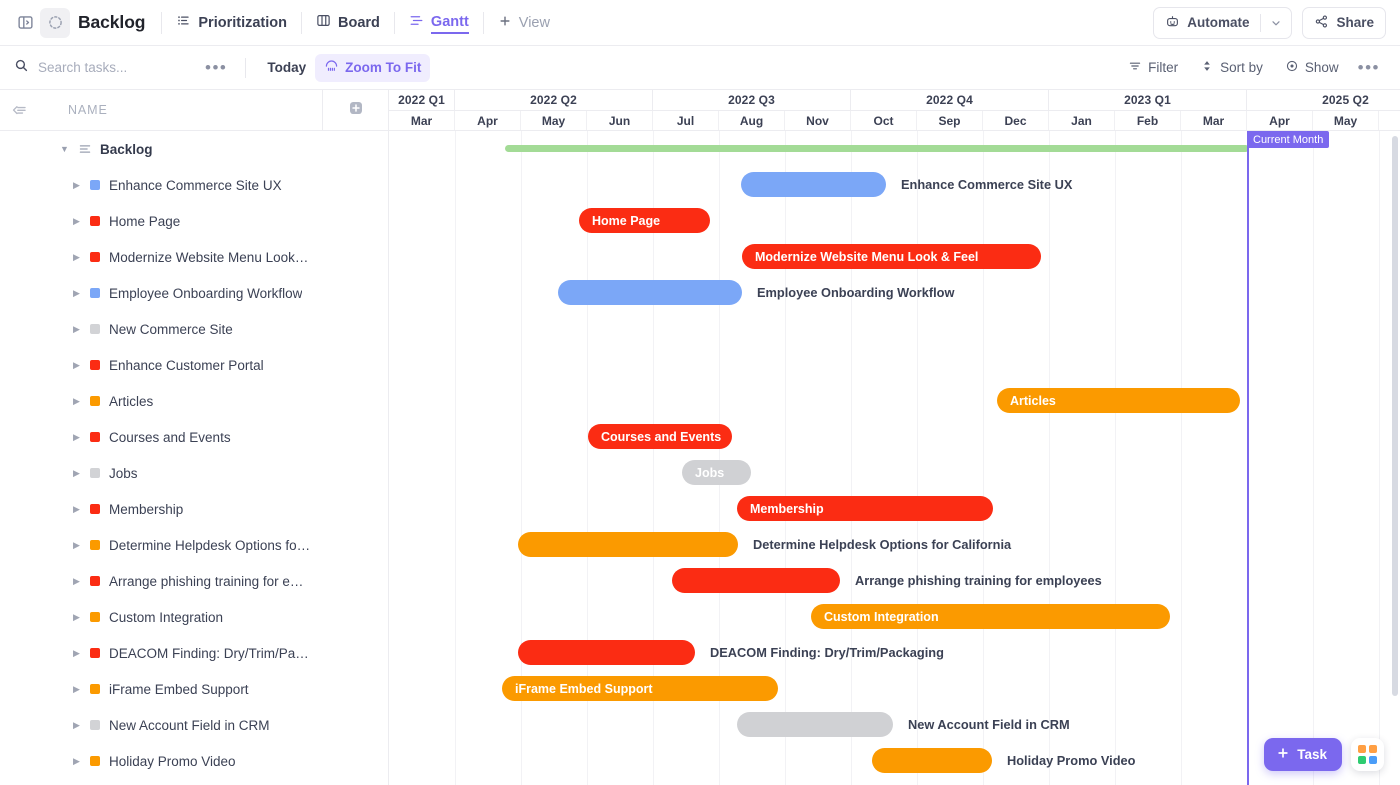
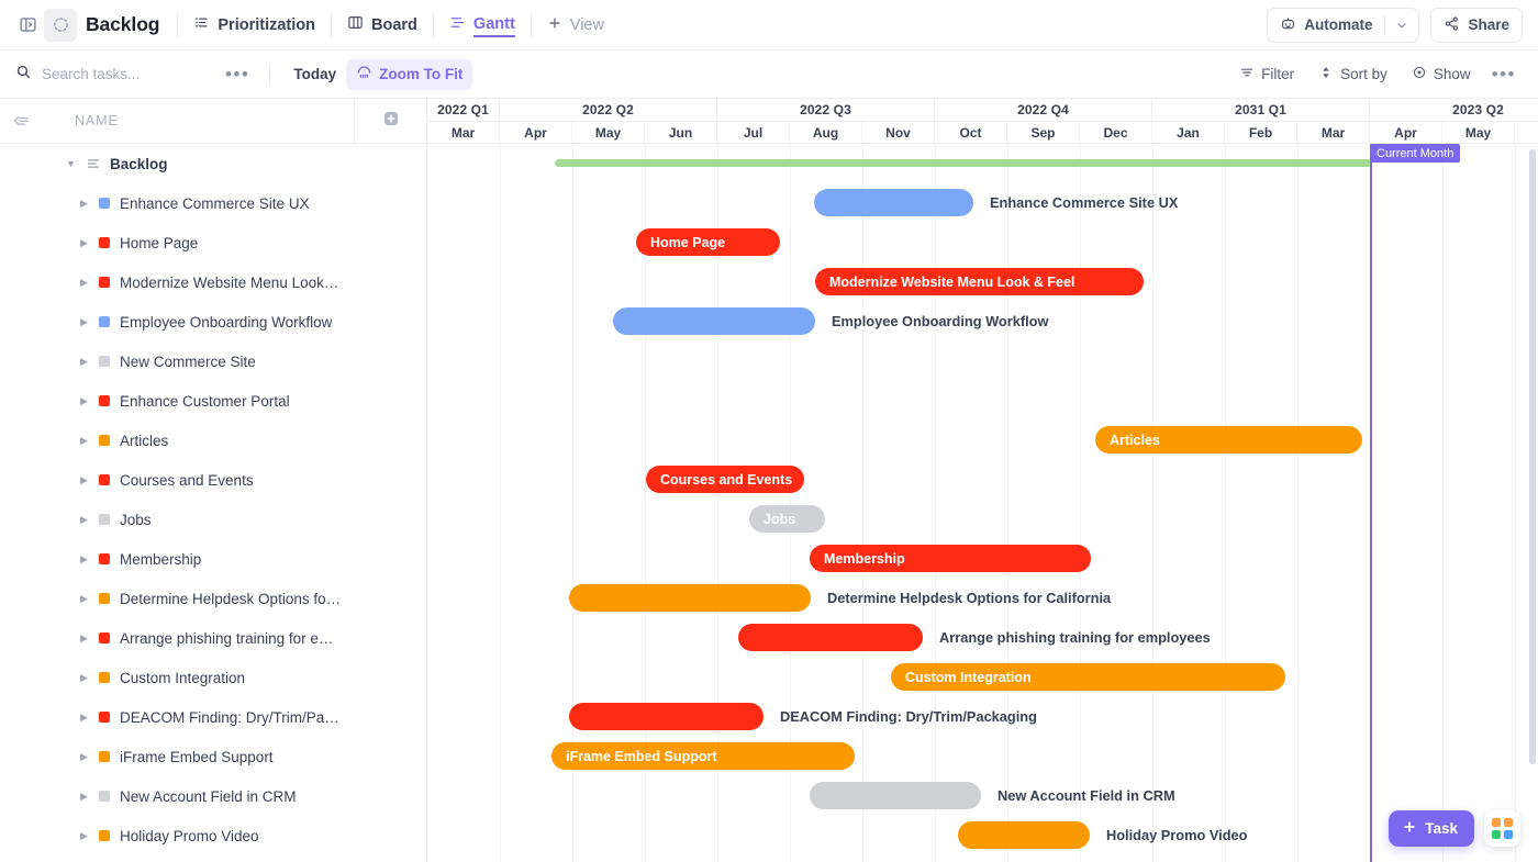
  Backlog
  Prioritization
  Board
  Gantt
  View
  Automate
  Share
  Search tasks...
  •••
  Today
  Zoom To Fit
  Filter
  Sort by
  Show
  •••
  NAME
  ▼
  Backlog
  ▶
  Enhance Commerce Site UX
  ▶
  Home Page
  ▶
  Modernize Website Menu Look &
  ▶
  Employee Onboarding Workflow
  ▶
  New Commerce Site
  ▶
  Enhance Customer Portal
  ▶
  Articles
  ▶
  Courses and Events
  ▶
  Jobs
  ▶
  Membership
  ▶
  Determine Helpdesk Options for C
  ▶
  Arrange phishing training for empl
  ▶
  Custom Integration
  ▶
  DEACOM Finding: Dry/Trim/Pack
  ▶
  iFrame Embed Support
  ▶
  New Account Field in CRM
  ▶
  Holiday Promo Video
  2022 Q1
  2022 Q2
  2022 Q3
  2022 Q4
- 2023 Q1
+ 2031 Q1
- 2025 Q2
+ 2023 Q2
  Mar
  Apr
  May
  Jun
  Jul
  Aug
  Nov
  Oct
  Sep
  Dec
  Jan
  Feb
  Mar
  Apr
  May
  Current Month
  Enhance Commerce Site UX
  Home Page
  Modernize Website Menu Look & Feel
  Employee Onboarding Workflow
  Articles
  Courses and Events
  Jobs
  Membership
  Determine Helpdesk Options for California
  Arrange phishing training for employees
  Custom Integration
  DEACOM Finding: Dry/Trim/Packaging
  iFrame Embed Support
  New Account Field in CRM
  Holiday Promo Video
  Task
